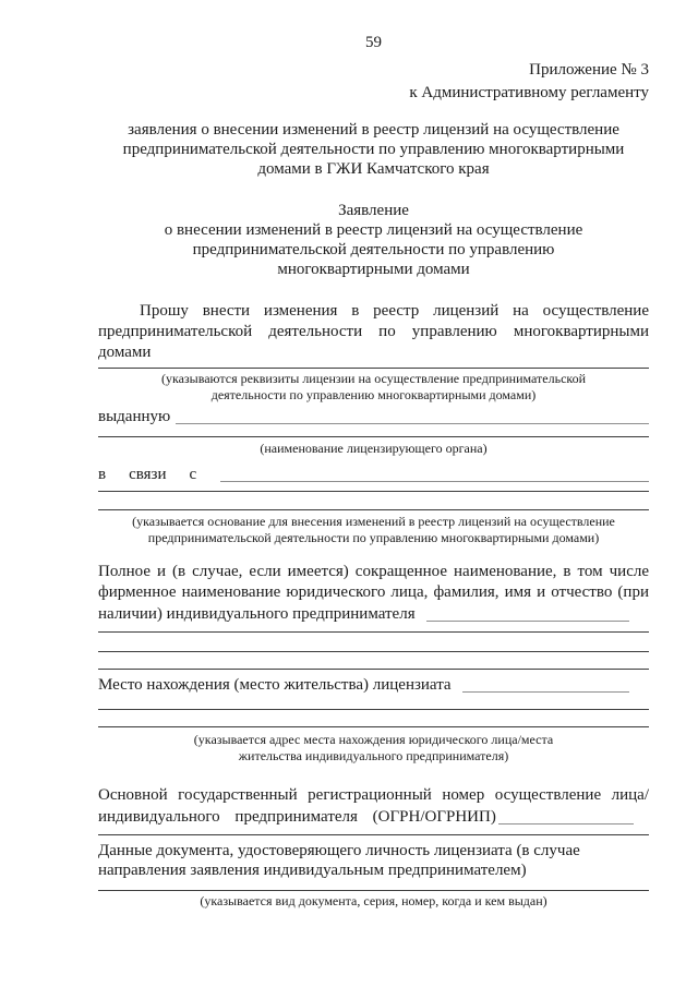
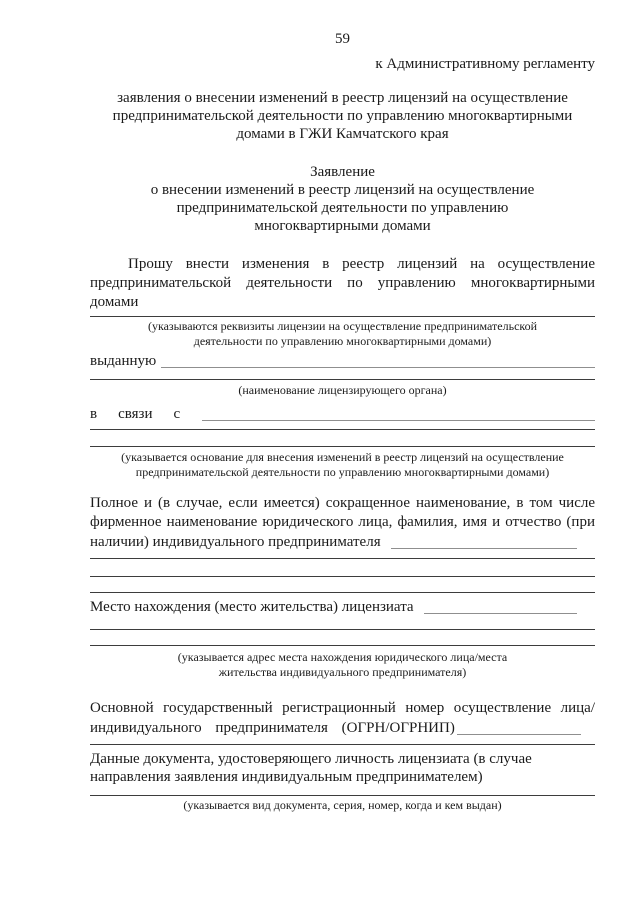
  59
- Приложение № 3
  к Административному регламенту
  заявления о внесении изменений в реестр лицензий на осуществление
  предпринимательской деятельности по управлению многоквартирными
  домами в ГЖИ Камчатского края
  Заявление
  о внесении изменений в реестр лицензий на осуществление
  предпринимательской деятельности по управлению
  многоквартирными домами
  Прошу внести изменения в реестр лицензий на осуществление
  предпринимательской деятельности по управлению многоквартирными
  домами
  (указываются реквизиты лицензии на осуществление предпринимательской
  деятельности по управлению многоквартирными домами)
  выданную
  (наименование лицензирующего органа)
  в связи с
  (указывается основание для внесения изменений в реестр лицензий на осуществление
  предпринимательской деятельности по управлению многоквартирными домами)
  Полное и (в случае, если имеется) сокращенное наименование, в том числе
  фирменное наименование юридического лица, фамилия, имя и отчество (при
  наличии) индивидуального предпринимателя
  Место нахождения (место жительства) лицензиата
  (указывается адрес места нахождения юридического лица/места
  жительства индивидуального предпринимателя)
  Основной государственный регистрационный номер осуществление лица/
  индивидуального предпринимателя (ОГРН/ОГРНИП)
  Данные документа, удостоверяющего личность лицензиата (в случае
  направления заявления индивидуальным предпринимателем)
  (указывается вид документа, серия, номер, когда и кем выдан)
